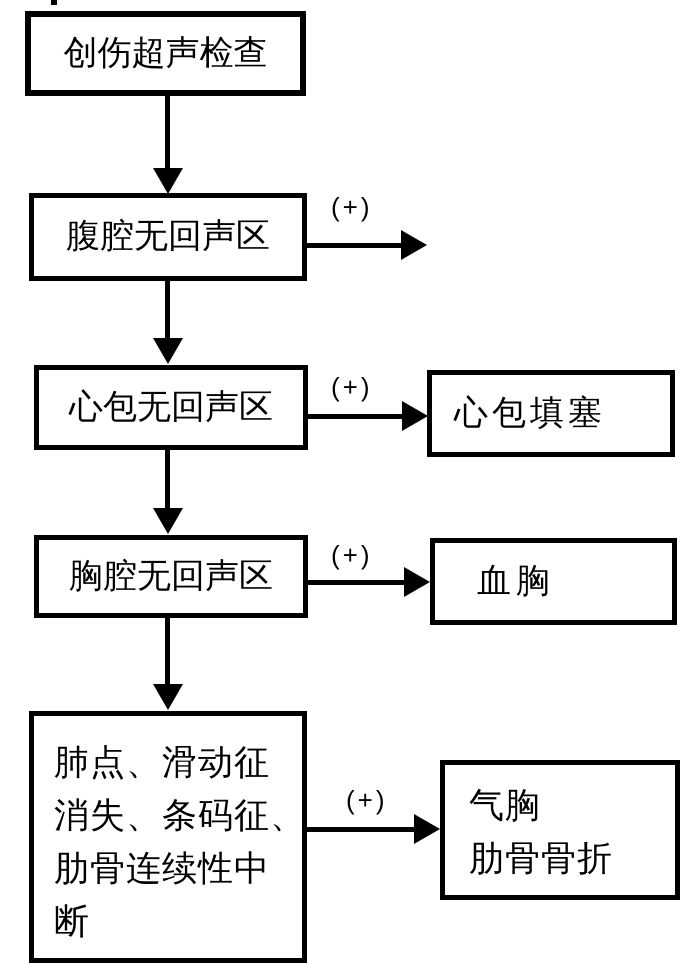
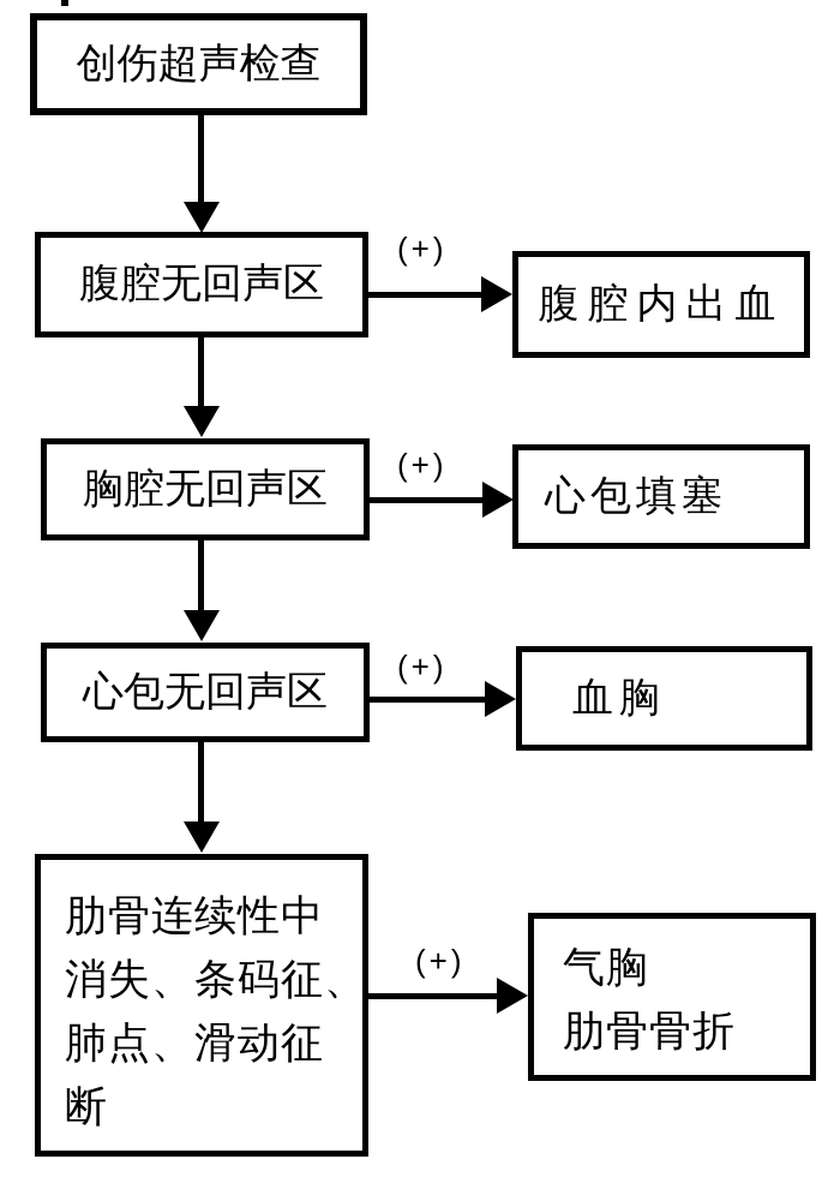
  创伤超声检查
  腹腔无回声区
  (+)
+ 腹腔内出血
- 心包无回声区
+ 胸腔无回声区
  (+)
  心包填塞
- 胸腔无回声区
+ 心包无回声区
  (+)
  血胸
- 肺点、滑动征
+ 肋骨连续性中
  消失、条码征、
- 肋骨连续性中
+ 肺点、滑动征
  断
  (+)
  气胸
  肋骨骨折
